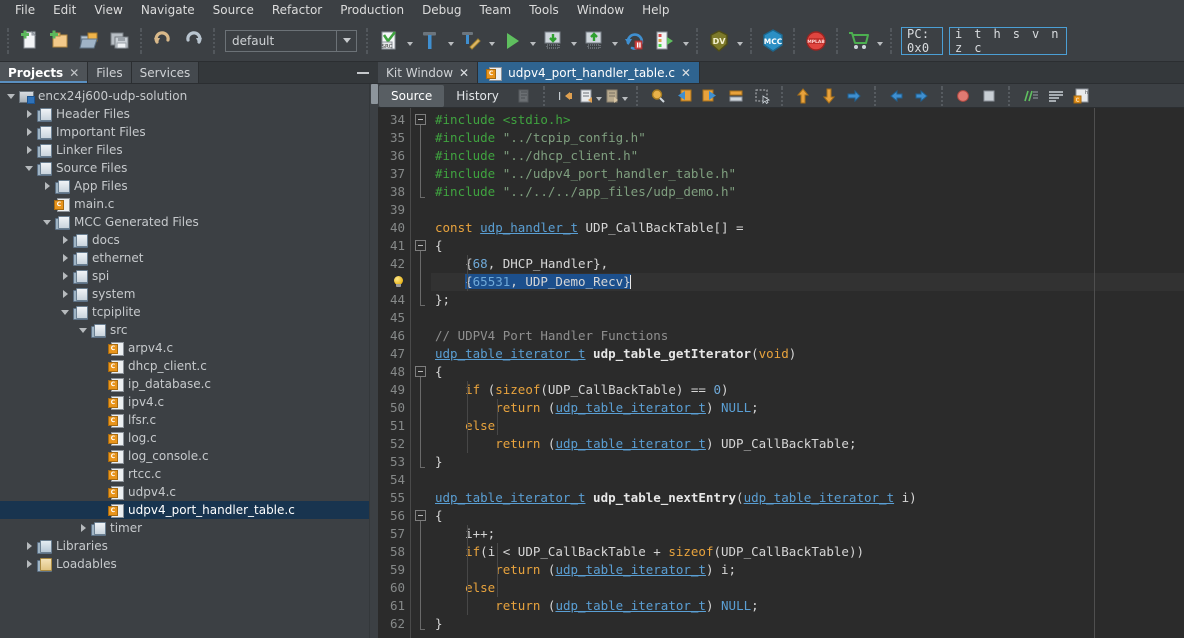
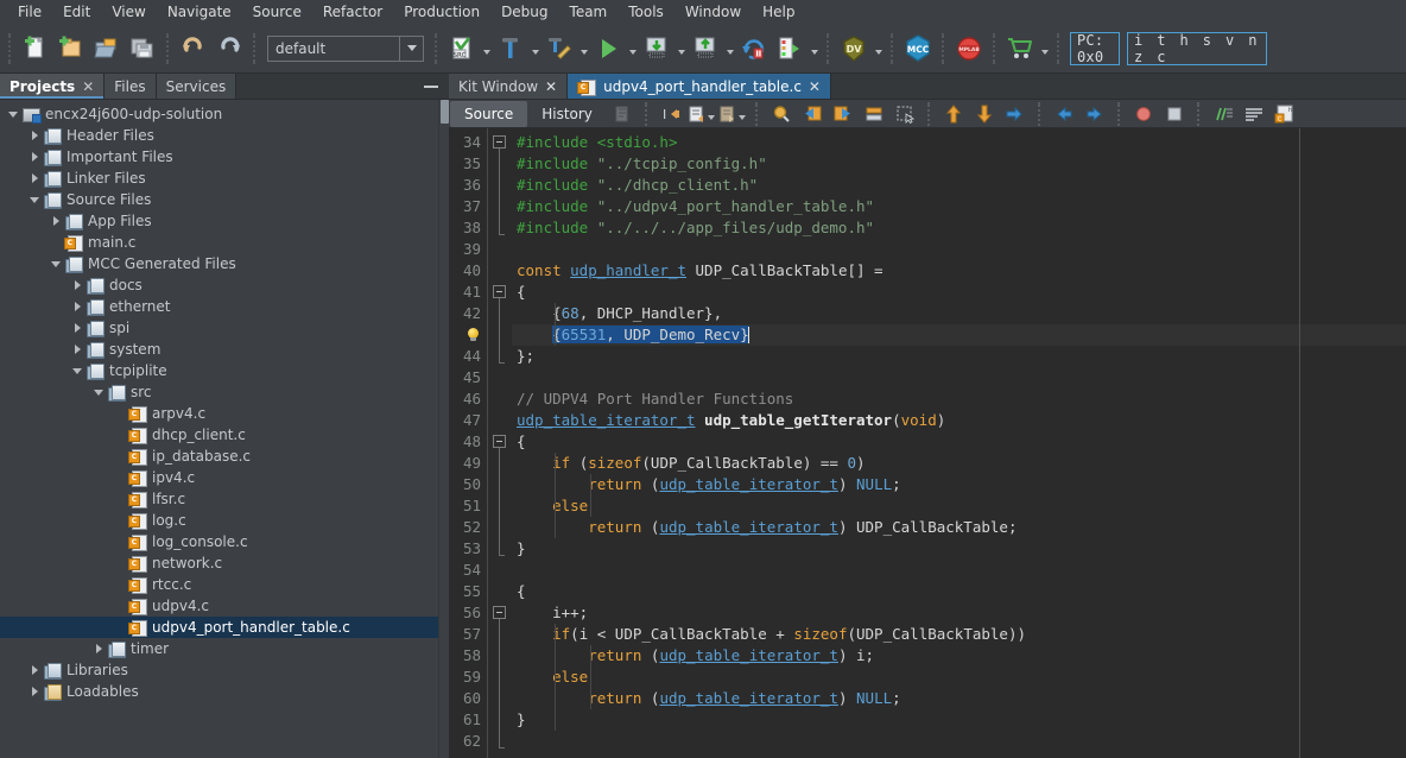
  File
  Edit
  View
  Navigate
  Source
  Refactor
  Production
  Debug
  Team
  Tools
  Window
  Help
  default
  DV
  MCC
  PC: 0x0
  i t h s v n z c
  Projects
  ✕
  Files
  Services
  encx24j600-udp-solution
  Header Files
  Important Files
  Linker Files
  Source Files
  App Files
  main.c
  MCC Generated Files
  docs
  ethernet
  spi
  system
  tcpiplite
  src
  arpv4.c
  dhcp_client.c
  ip_database.c
  ipv4.c
  lfsr.c
  log.c
  log_console.c
+ network.c
  rtcc.c
  udpv4.c
  udpv4_port_handler_table.c
  timer
  Libraries
  Loadables
  Kit Window
  ✕
  udpv4_port_handler_table.c
  ✕
  Source
  History
  I
  34
  35
  36
  37
  38
  39
  40
  41
  42
  44
  45
  46
  47
  48
  49
  50
  51
  52
  53
  54
  55
  56
  57
  58
  59
  60
  61
  62
  #include <stdio.h>
  #include "../tcpip_config.h"
  #include "../dhcp_client.h"
  #include "../udpv4_port_handler_table.h"
  #include "../../../app_files/udp_demo.h"
  const udp_handler_t UDP_CallBackTable[] =
  {
  {68, DHCP_Handler},
  {65531, UDP_Demo_Recv}
  };
  // UDPV4 Port Handler Functions
  udp_table_iterator_t udp_table_getIterator(void)
  {
  if (sizeof(UDP_CallBackTable) == 0)
  return (udp_table_iterator_t) NULL;
  else
  return (udp_table_iterator_t) UDP_CallBackTable;
  }
- udp_table_iterator_t udp_table_nextEntry(udp_table_iterator_t i)
  {
  i++;
  if(i < UDP_CallBackTable + sizeof(UDP_CallBackTable))
  return (udp_table_iterator_t) i;
  else
  return (udp_table_iterator_t) NULL;
  }
